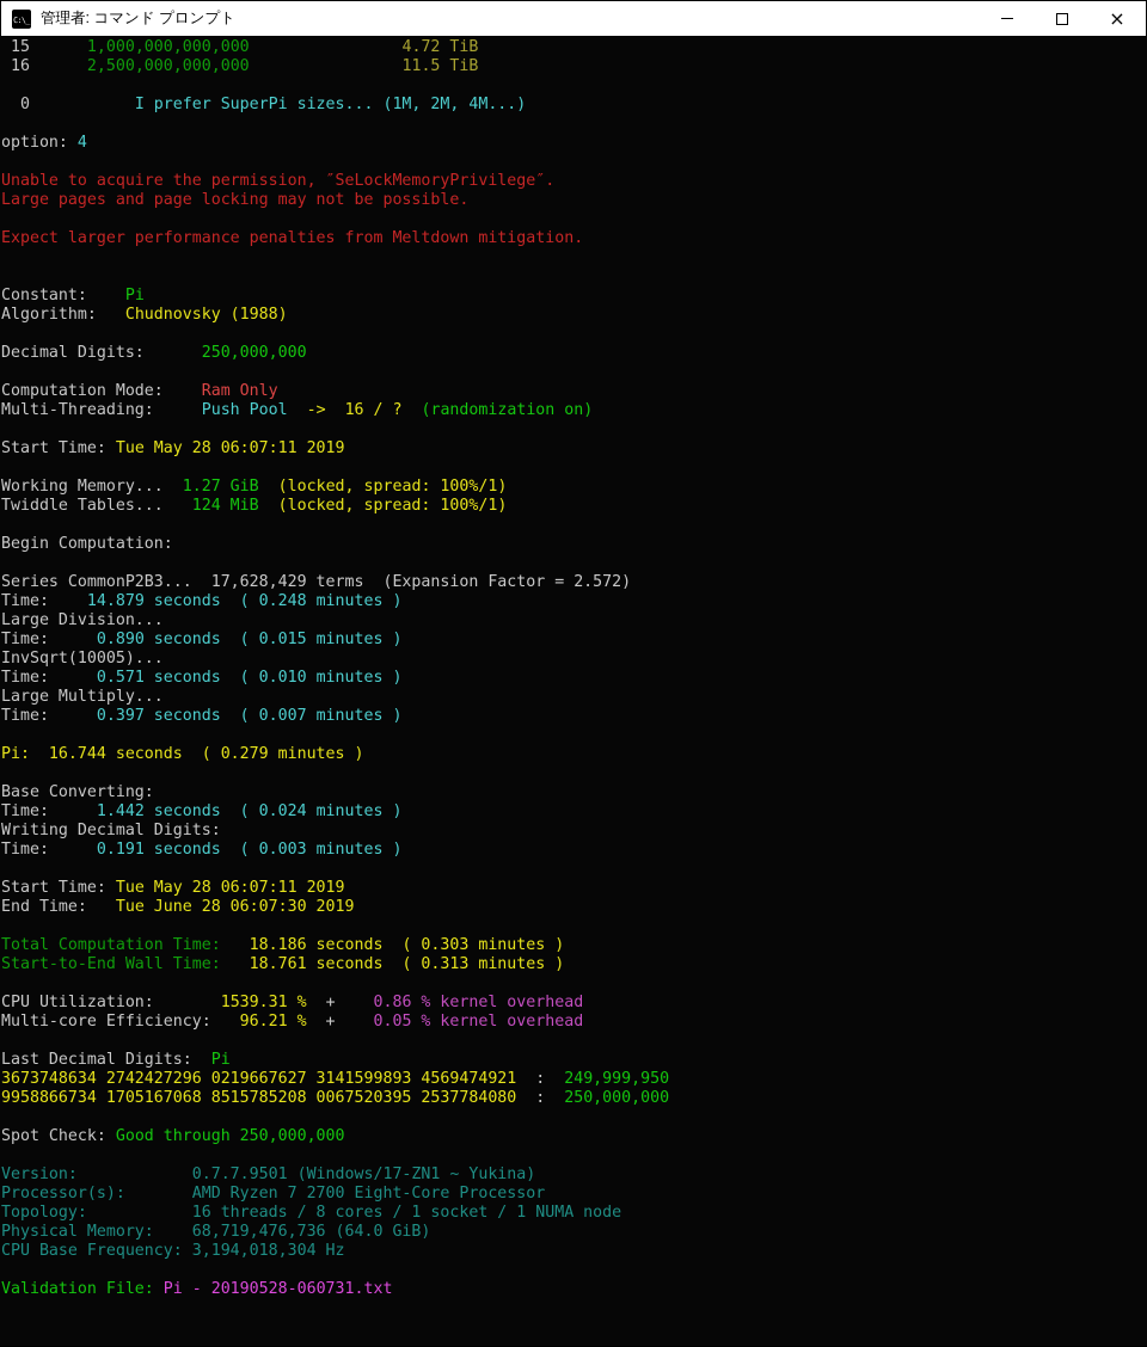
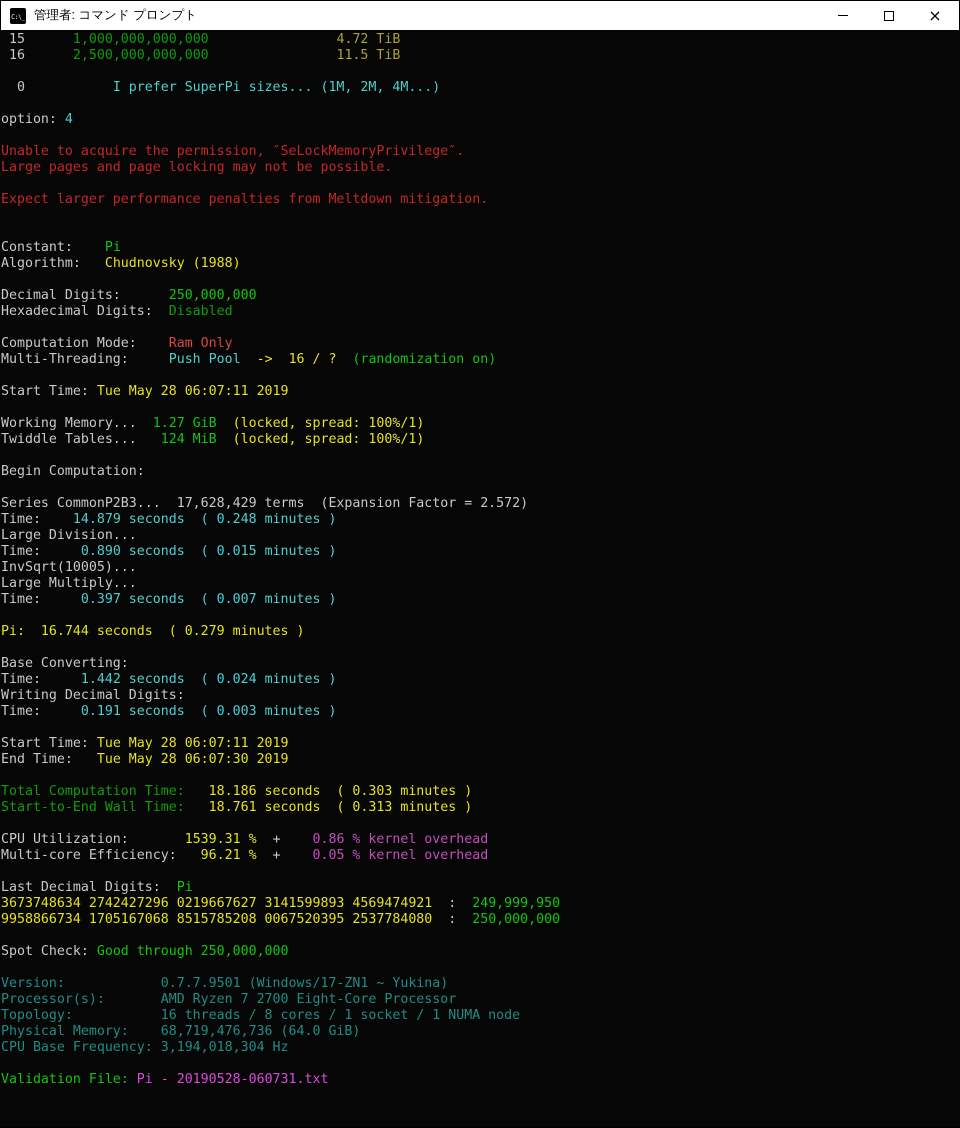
  C:\_
  管理者: コマンド プロンプト
  ×
  15 1,000,000,000,000 4.72 TiB
  16 2,500,000,000,000 11.5 TiB
  0 I prefer SuperPi sizes... (1M, 2M, 4M...)
  option: 4
  Unable to acquire the permission, ″SeLockMemoryPrivilege″.
  Large pages and page locking may not be possible.
  Expect larger performance penalties from Meltdown mitigation.
  Constant: Pi
  Algorithm: Chudnovsky (1988)
  Decimal Digits: 250,000,000
+ Hexadecimal Digits: Disabled
  Computation Mode: Ram Only
  Multi-Threading: Push Pool -> 16 / ? (randomization on)
  Start Time: Tue May 28 06:07:11 2019
  Working Memory... 1.27 GiB (locked, spread: 100%/1)
  Twiddle Tables... 124 MiB (locked, spread: 100%/1)
  Begin Computation:
  Series CommonP2B3... 17,628,429 terms (Expansion Factor = 2.572)
  Time: 14.879 seconds ( 0.248 minutes )
  Large Division...
  Time: 0.890 seconds ( 0.015 minutes )
  InvSqrt(10005)...
- Time: 0.571 seconds ( 0.010 minutes )
  Large Multiply...
  Time: 0.397 seconds ( 0.007 minutes )
  Pi: 16.744 seconds ( 0.279 minutes )
  Base Converting:
  Time: 1.442 seconds ( 0.024 minutes )
  Writing Decimal Digits:
  Time: 0.191 seconds ( 0.003 minutes )
  Start Time: Tue May 28 06:07:11 2019
- End Time: Tue June 28 06:07:30 2019
+ End Time: Tue May 28 06:07:30 2019
  Total Computation Time: 18.186 seconds ( 0.303 minutes )
  Start-to-End Wall Time: 18.761 seconds ( 0.313 minutes )
  CPU Utilization: 1539.31 % + 0.86 % kernel overhead
  Multi-core Efficiency: 96.21 % + 0.05 % kernel overhead
  Last Decimal Digits: Pi
  3673748634 2742427296 0219667627 3141599893 4569474921 : 249,999,950
  9958866734 1705167068 8515785208 0067520395 2537784080 : 250,000,000
  Spot Check: Good through 250,000,000
  Version: 0.7.7.9501 (Windows/17-ZN1 ~ Yukina)
  Processor(s): AMD Ryzen 7 2700 Eight-Core Processor
  Topology: 16 threads / 8 cores / 1 socket / 1 NUMA node
  Physical Memory: 68,719,476,736 (64.0 GiB)
  CPU Base Frequency: 3,194,018,304 Hz
  Validation File: Pi - 20190528-060731.txt
